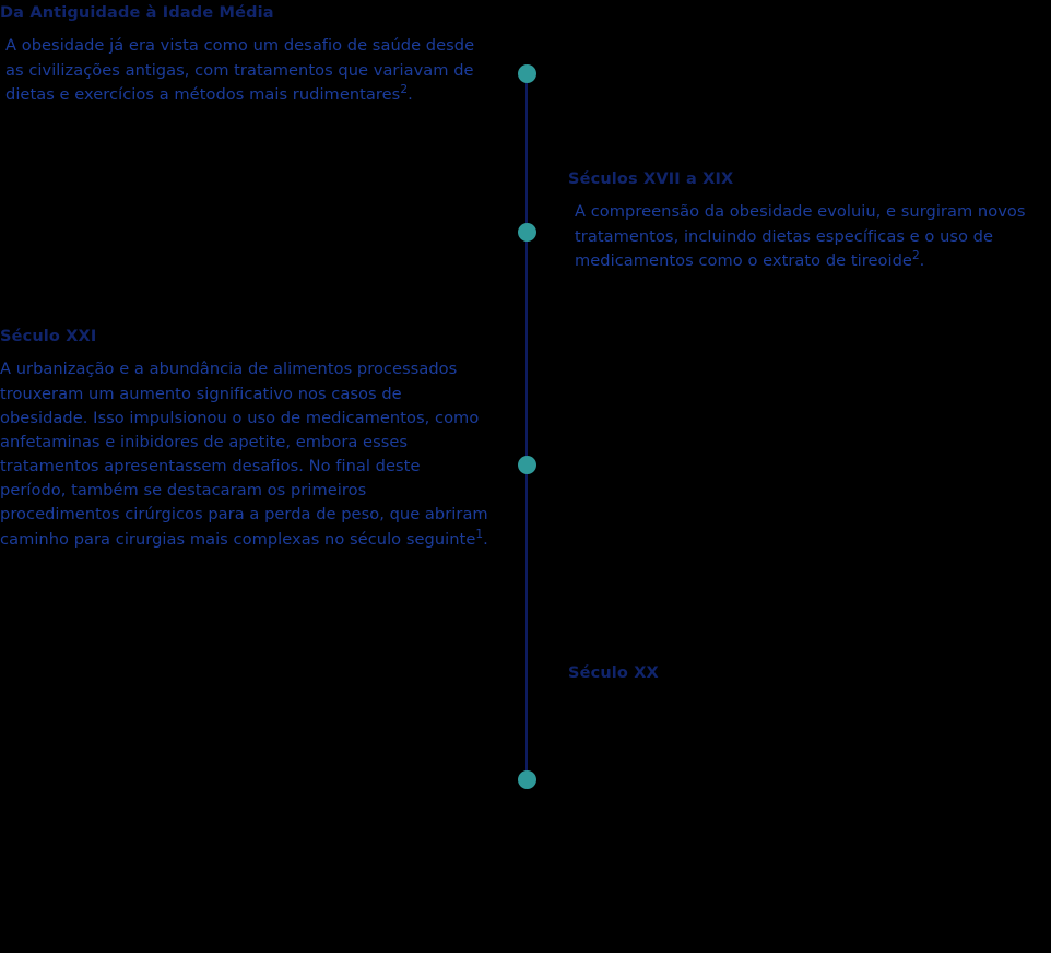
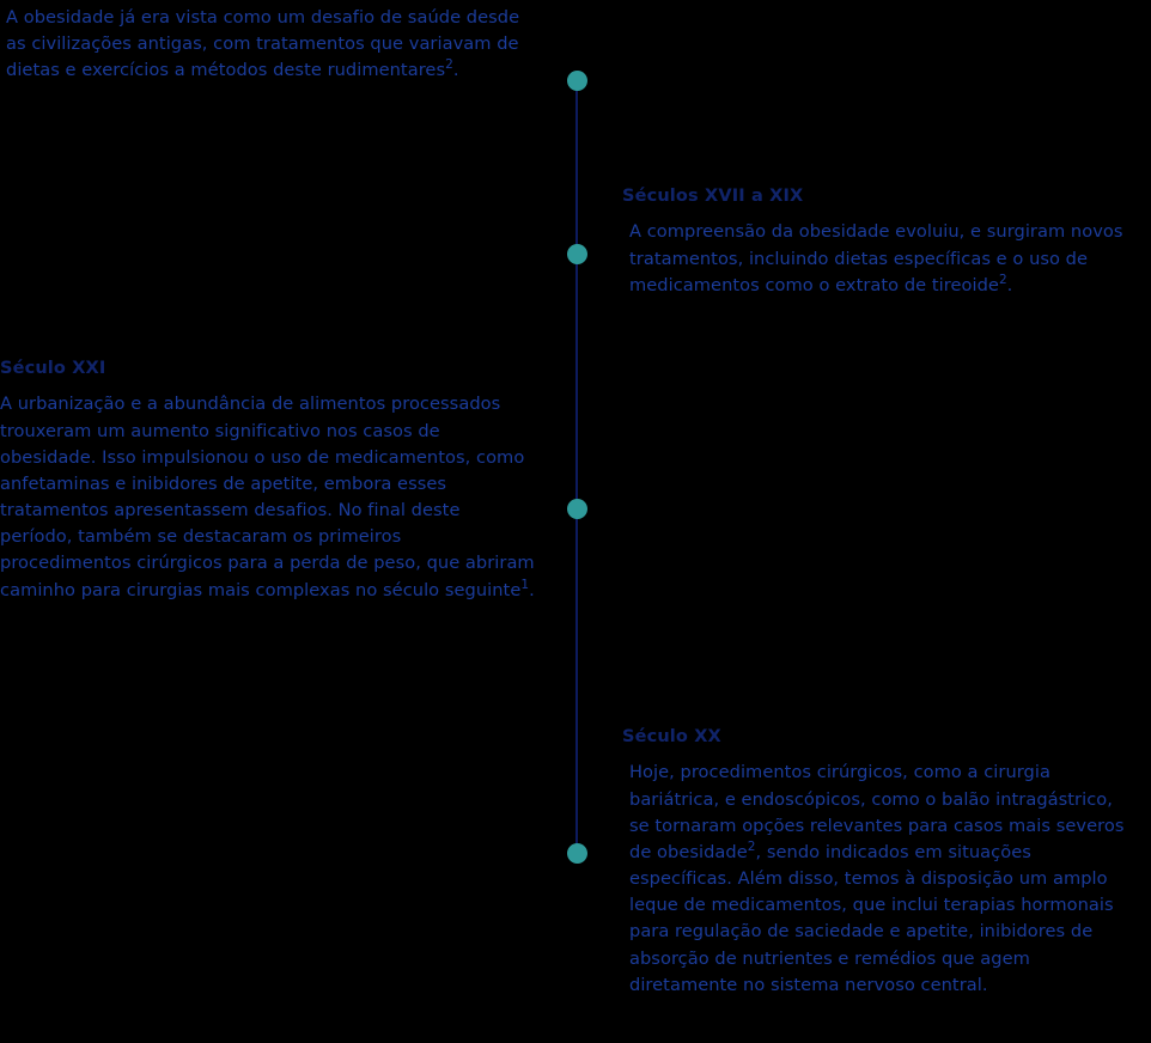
- Da Antiguidade à Idade Média
- A obesidade já era vista como um desafio de saúde desde as civilizações antigas, com tratamentos que variavam de dietas e exercícios a métodos mais rudimentares2.
+ A obesidade já era vista como um desafio de saúde desde as civilizações antigas, com tratamentos que variavam de dietas e exercícios a métodos deste rudimentares2.
  Séculos XVII a XIX
  A compreensão da obesidade evoluiu, e surgiram novos tratamentos, incluindo dietas específicas e o uso de medicamentos como o extrato de tireoide2.
  Século XXI
  A urbanização e a abundância de alimentos processados trouxeram um aumento significativo nos casos de obesidade. Isso impulsionou o uso de medicamentos, como anfetaminas e inibidores de apetite, embora esses tratamentos apresentassem desafios. No final deste período, também se destacaram os primeiros procedimentos cirúrgicos para a perda de peso, que abriram caminho para cirurgias mais complexas no século seguinte1.
  Século XX
+ Hoje, procedimentos cirúrgicos, como a cirurgia bariátrica, e endoscópicos, como o balão intragástrico, se tornaram opções relevantes para casos mais severos de obesidade2, sendo indicados em situações específicas. Além disso, temos à disposição um amplo leque de medicamentos, que inclui terapias hormonais para regulação de saciedade e apetite, inibidores de absorção de nutrientes e remédios que agem diretamente no sistema nervoso central.
